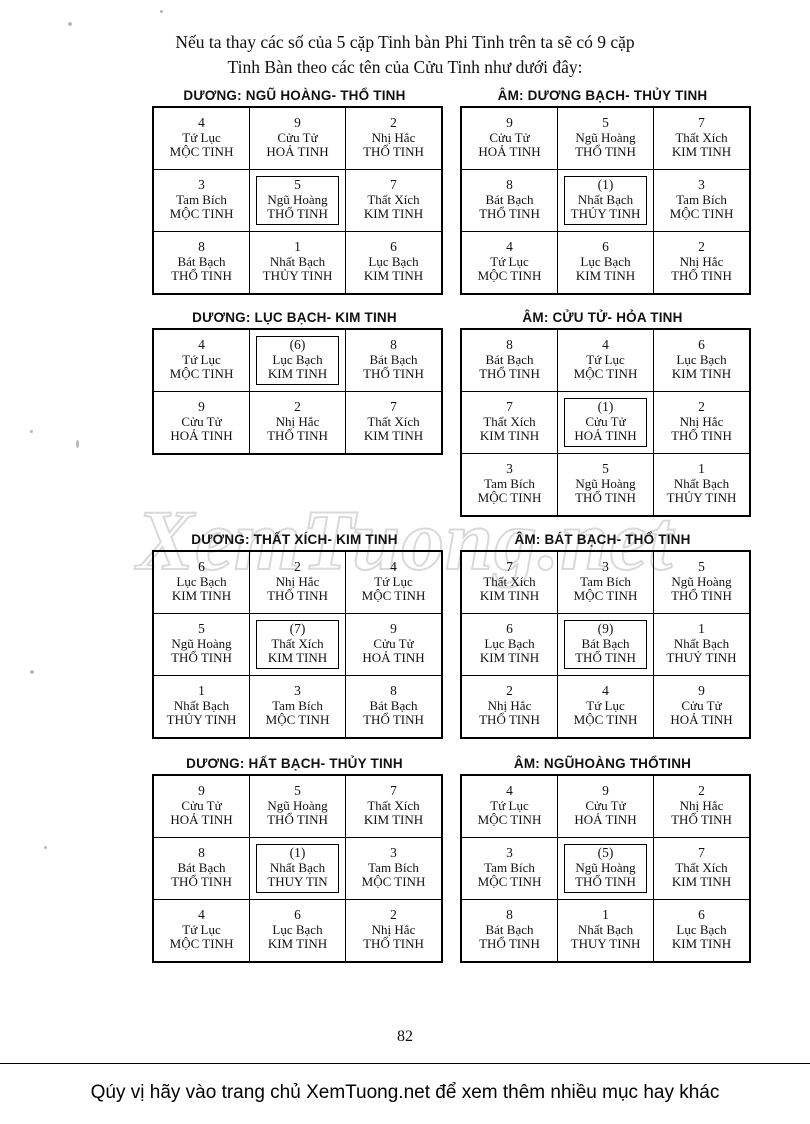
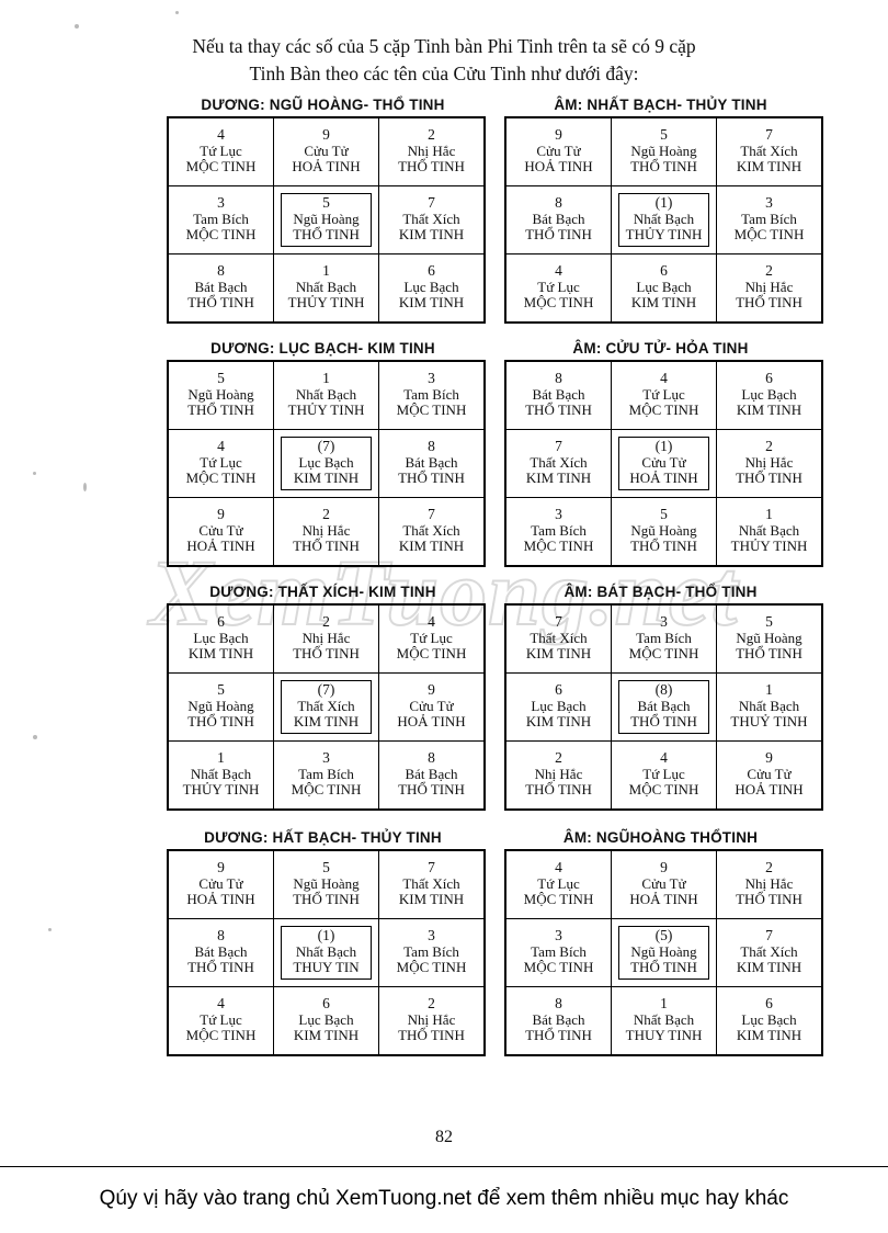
  Nếu ta thay các số của 5 cặp Tinh bàn Phi Tinh trên ta sẽ có 9 cặp
  Tinh Bàn theo các tên của Cửu Tinh như dưới đây:
  XemTuong.net
  DƯƠNG: NGŨ HOÀNG- THỔ TINH
  4Tứ LụcMỘC TINH	9Cửu TửHOẢ TINH	2Nhị HắcTHỔ TINH
  3Tam BíchMỘC TINH	5Ngũ HoàngTHỔ TINH	7Thất XíchKIM TINH
  8Bát BạchTHỔ TINH	1Nhất BạchTHỦY TINH	6Lục BạchKIM TINH
- ÂM: DƯƠNG BẠCH- THỦY TINH
+ ÂM: NHẤT BẠCH- THỦY TINH
  9Cửu TửHOẢ TINH	5Ngũ HoàngTHỔ TINH	7Thất XíchKIM TINH
  8Bát BạchTHỔ TINH	(1)Nhất BạchTHỦY TINH	3Tam BíchMỘC TINH
  4Tứ LụcMỘC TINH	6Lục BạchKIM TINH	2Nhị HắcTHỔ TINH
  DƯƠNG: LỤC BẠCH- KIM TINH
+ 5Ngũ HoàngTHỔ TINH	1Nhất BạchTHỦY TINH	3Tam BíchMỘC TINH
- 4Tứ LụcMỘC TINH	(6)Lục BạchKIM TINH	8Bát BạchTHỔ TINH
+ 4Tứ LụcMỘC TINH	(7)Lục BạchKIM TINH	8Bát BạchTHỔ TINH
  9Cửu TửHOẢ TINH	2Nhị HắcTHỔ TINH	7Thất XíchKIM TINH
  ÂM: CỬU TỬ- HỎA TINH
  8Bát BạchTHỔ TINH	4Tứ LụcMỘC TINH	6Lục BạchKIM TINH
  7Thất XíchKIM TINH	(1)Cửu TửHOẢ TINH	2Nhị HắcTHỔ TINH
  3Tam BíchMỘC TINH	5Ngũ HoàngTHỔ TINH	1Nhất BạchTHỦY TINH
  DƯƠNG: THẤT XÍCH- KIM TINH
  6Lục BạchKIM TINH	2Nhị HắcTHỔ TINH	4Tứ LụcMỘC TINH
  5Ngũ HoàngTHỔ TINH	(7)Thất XíchKIM TINH	9Cửu TửHOẢ TINH
  1Nhất BạchTHỦY TINH	3Tam BíchMỘC TINH	8Bát BạchTHỔ TINH
  ÂM: BÁT BẠCH- THỔ TINH
  7Thất XíchKIM TINH	3Tam BíchMỘC TINH	5Ngũ HoàngTHỔ TINH
- 6Lục BạchKIM TINH	(9)Bát BạchTHỔ TINH	1Nhất BạchTHUỶ TINH
+ 6Lục BạchKIM TINH	(8)Bát BạchTHỔ TINH	1Nhất BạchTHUỶ TINH
  2Nhị HắcTHỔ TINH	4Tứ LụcMỘC TINH	9Cửu TửHOẢ TINH
  DƯƠNG: HẤT BẠCH- THỦY TINH
  9Cửu TửHOẢ TINH	5Ngũ HoàngTHỔ TINH	7Thất XíchKIM TINH
  8Bát BạchTHỔ TINH	(1)Nhất BạchTHUY TIN	3Tam BíchMỘC TINH
  4Tứ LụcMỘC TINH	6Lục BạchKIM TINH	2Nhị HắcTHỔ TINH
  ÂM: NGŨHOÀNG THỔTINH
  4Tứ LụcMỘC TINH	9Cửu TửHOẢ TINH	2Nhị HắcTHỔ TINH
  3Tam BíchMỘC TINH	(5)Ngũ HoàngTHỔ TINH	7Thất XíchKIM TINH
  8Bát BạchTHỔ TINH	1Nhất BạchTHUY TINH	6Lục BạchKIM TINH
  82
  Qúy vị hãy vào trang chủ XemTuong.net để xem thêm nhiều mục hay khác
